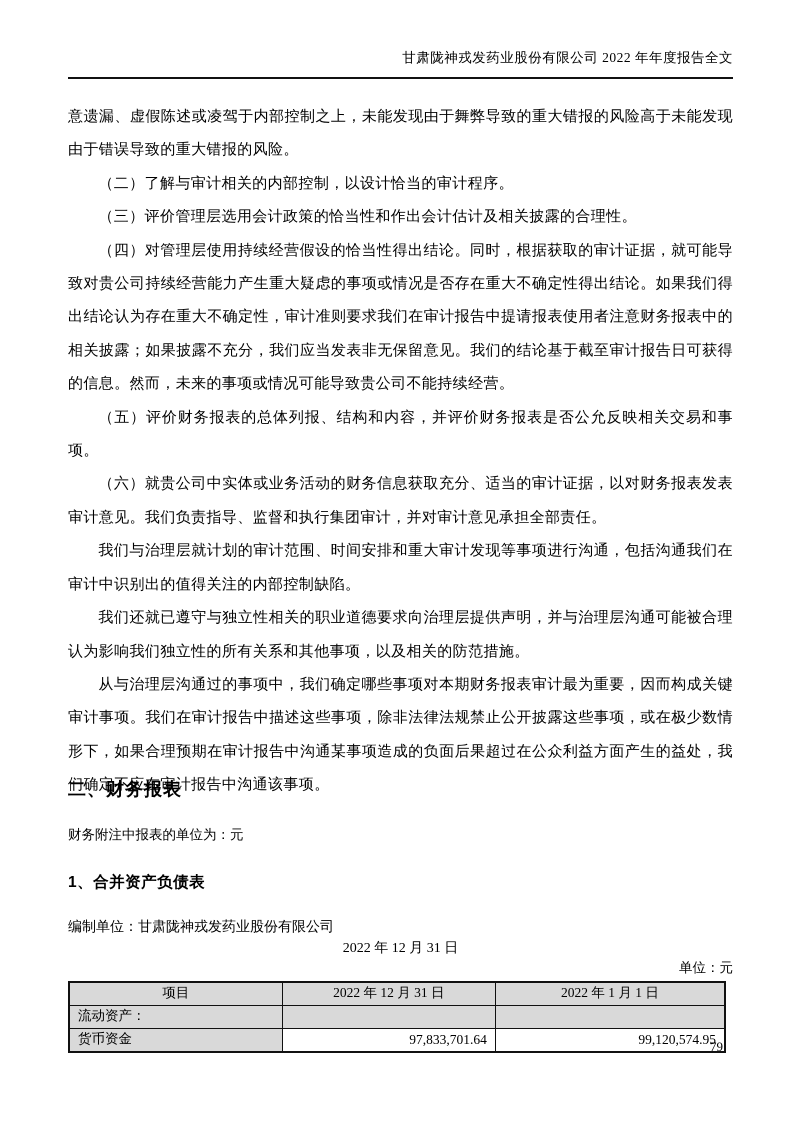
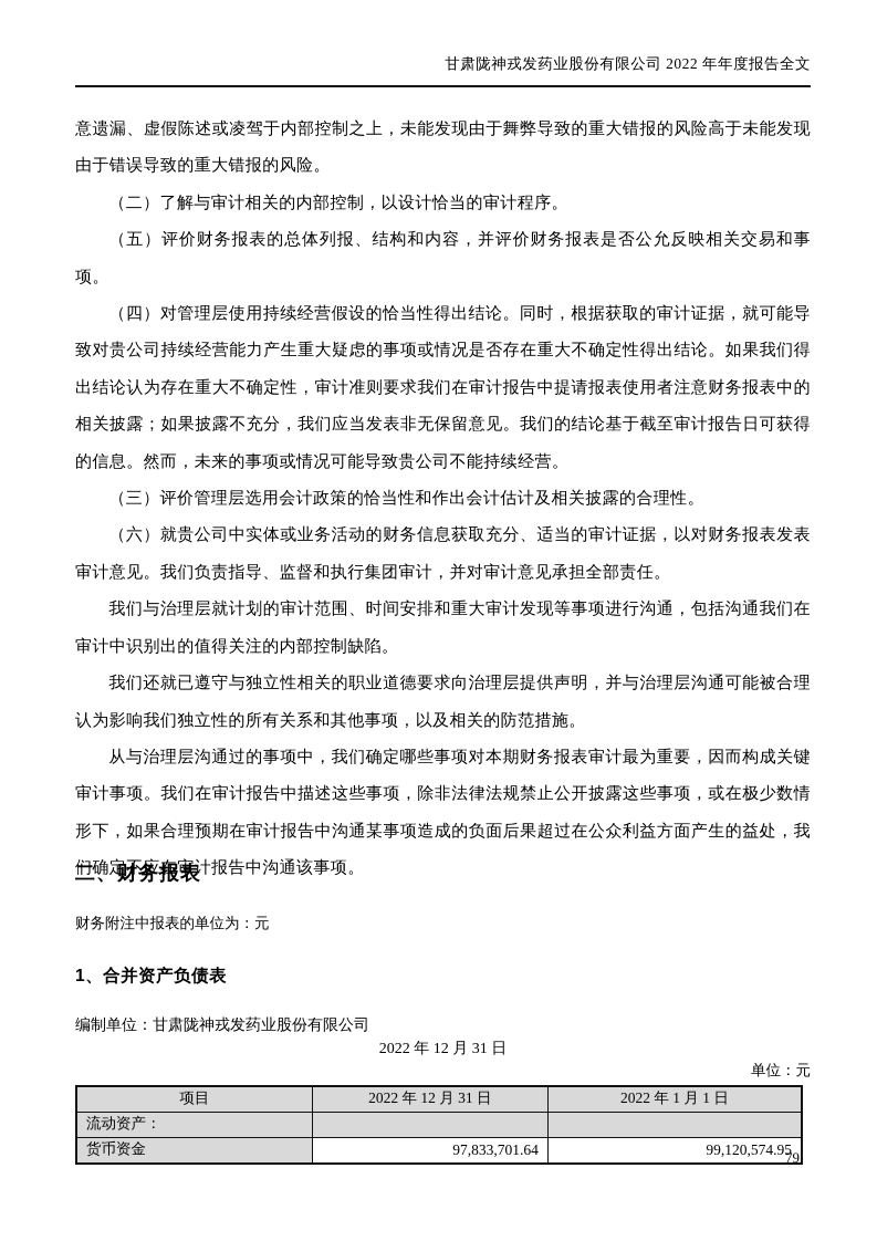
  甘肃陇神戎发药业股份有限公司 2022 年年度报告全文
  意遗漏、虚假陈述或凌驾于内部控制之上，未能发现由于舞弊导致的重大错报的风险高于未能发现由于错误导致的重大错报的风险。
  （二）了解与审计相关的内部控制，以设计恰当的审计程序。
- （三）评价管理层选用会计政策的恰当性和作出会计估计及相关披露的合理性。
+ （五）评价财务报表的总体列报、结构和内容，并评价财务报表是否公允反映相关交易和事项。
  （四）对管理层使用持续经营假设的恰当性得出结论。同时，根据获取的审计证据，就可能导致对贵公司持续经营能力产生重大疑虑的事项或情况是否存在重大不确定性得出结论。如果我们得出结论认为存在重大不确定性，审计准则要求我们在审计报告中提请报表使用者注意财务报表中的相关披露；如果披露不充分，我们应当发表非无保留意见。我们的结论基于截至审计报告日可获得的信息。然而，未来的事项或情况可能导致贵公司不能持续经营。
- （五）评价财务报表的总体列报、结构和内容，并评价财务报表是否公允反映相关交易和事项。
+ （三）评价管理层选用会计政策的恰当性和作出会计估计及相关披露的合理性。
  （六）就贵公司中实体或业务活动的财务信息获取充分、适当的审计证据，以对财务报表发表审计意见。我们负责指导、监督和执行集团审计，并对审计意见承担全部责任。
  我们与治理层就计划的审计范围、时间安排和重大审计发现等事项进行沟通，包括沟通我们在审计中识别出的值得关注的内部控制缺陷。
  我们还就已遵守与独立性相关的职业道德要求向治理层提供声明，并与治理层沟通可能被合理认为影响我们独立性的所有关系和其他事项，以及相关的防范措施。
  从与治理层沟通过的事项中，我们确定哪些事项对本期财务报表审计最为重要，因而构成关键审计事项。我们在审计报告中描述这些事项，除非法律法规禁止公开披露这些事项，或在极少数情形下，如果合理预期在审计报告中沟通某事项造成的负面后果超过在公众利益方面产生的益处，我们确定不应在审计报告中沟通该事项。
  二、财务报表
  财务附注中报表的单位为：元
  1、合并资产负债表
  编制单位：甘肃陇神戎发药业股份有限公司
  2022 年 12 月 31 日
  单位：元
  项目	2022 年 12 月 31 日	2022 年 1 月 1 日
  流动资产：
  货币资金	97,833,701.64	99,120,574.95
  79
